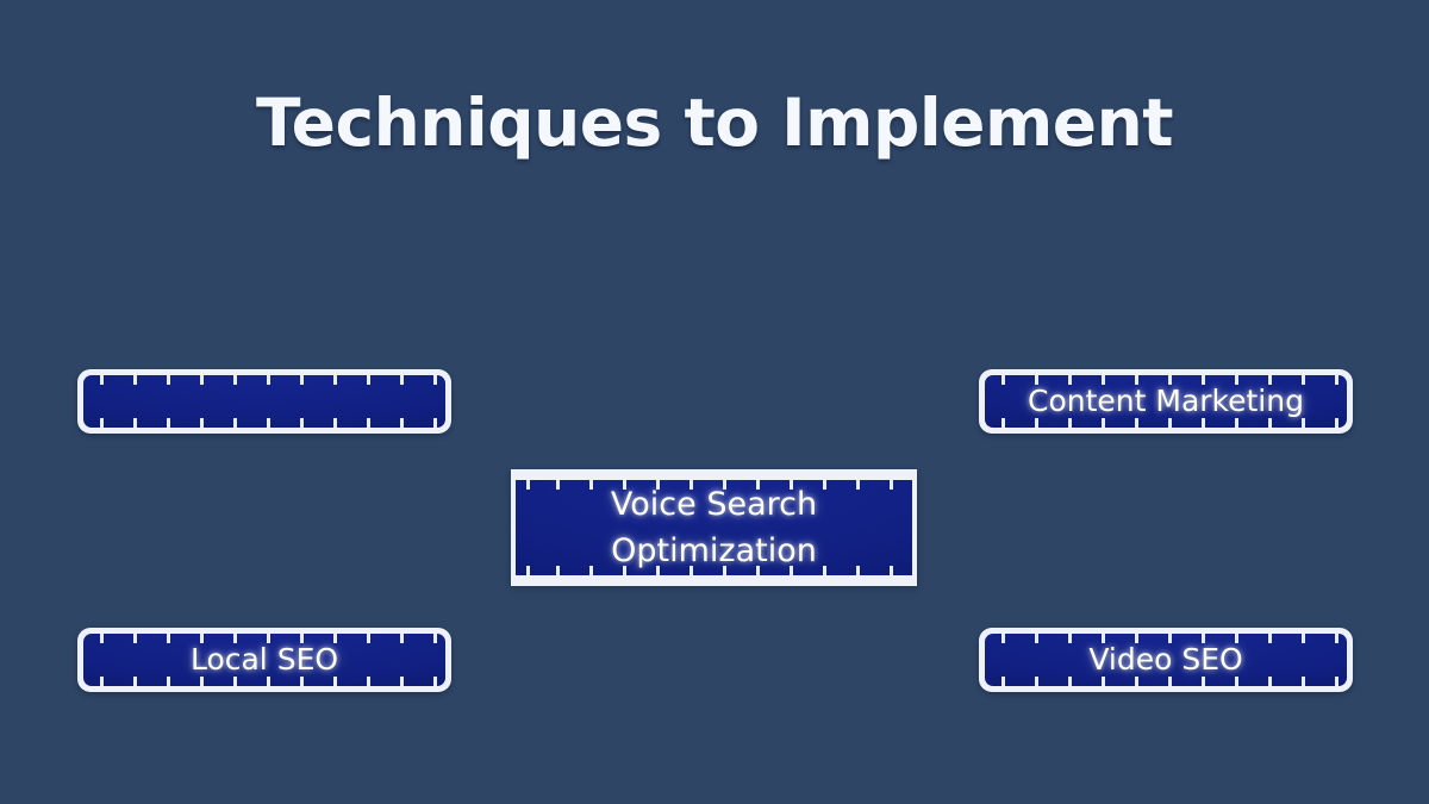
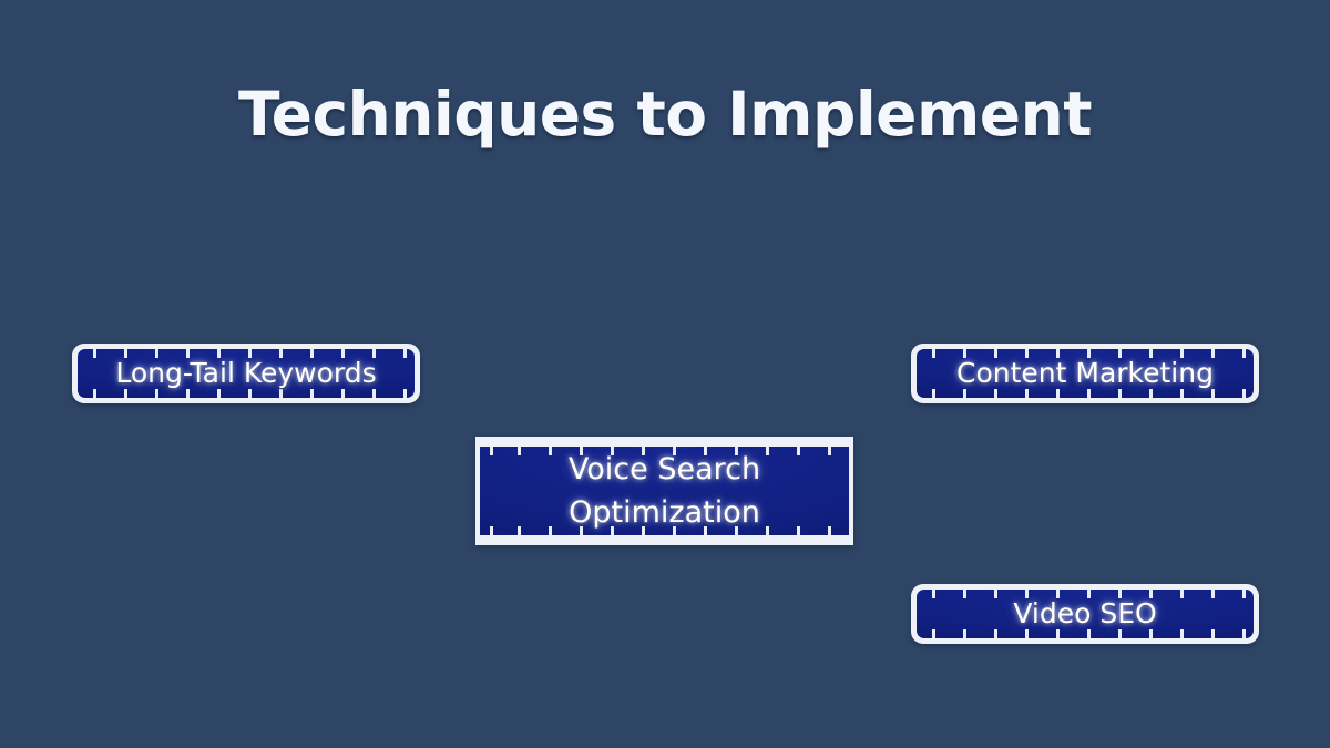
  Techniques to Implement
+ Long-Tail Keywords
  Content Marketing
- Local SEO
  Video SEO
  Voice Search
  Optimization
